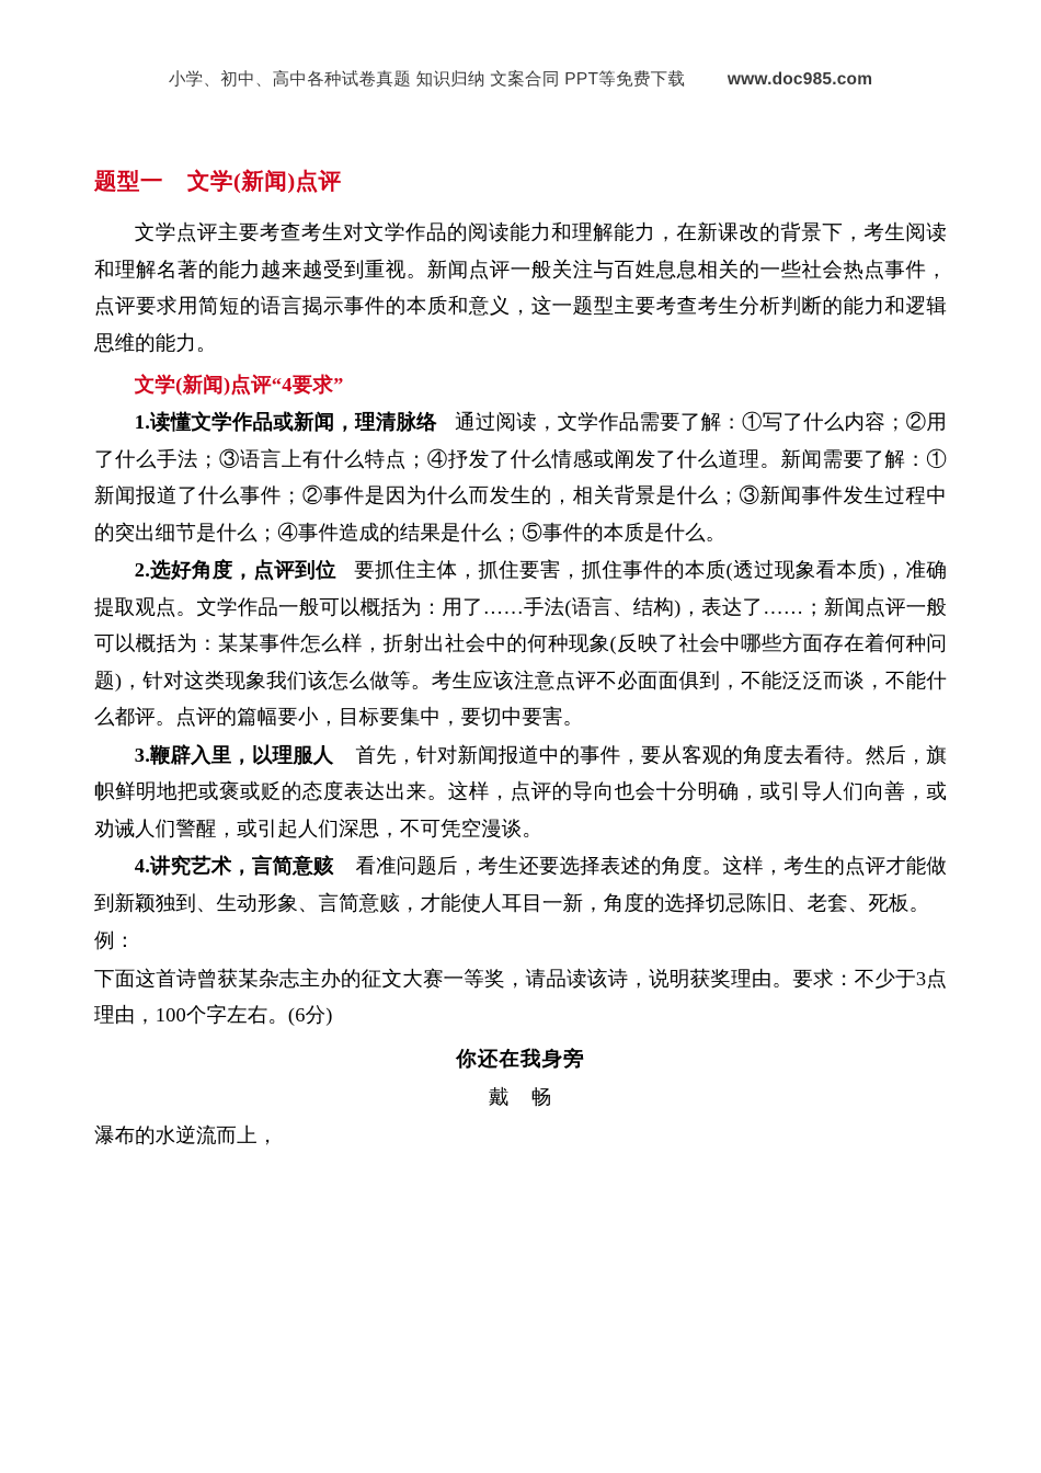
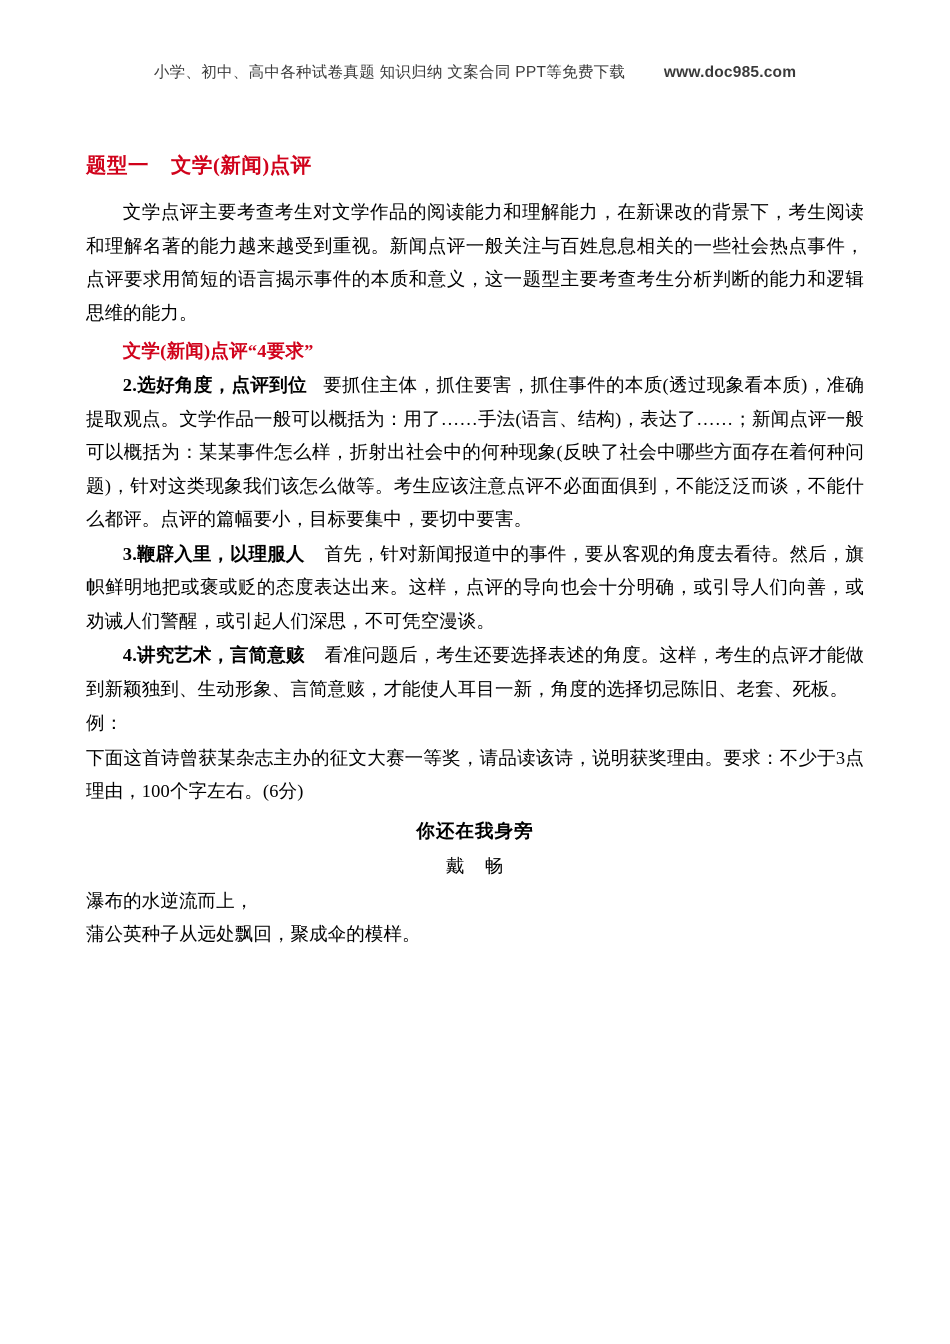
  小学、初中、高中各种试卷真题 知识归纳 文案合同 PPT等免费下载 www.doc985.com
  题型一 文学(新闻)点评
  文学点评主要考查考生对文学作品的阅读能力和理解能力，在新课改的背景下，考生阅读和理解名著的能力越来越受到重视。新闻点评一般关注与百姓息息相关的一些社会热点事件，点评要求用简短的语言揭示事件的本质和意义，这一题型主要考查考生分析判断的能力和逻辑思维的能力。
  文学(新闻)点评“4要求”
- 1.读懂文学作品或新闻，理清脉络 通过阅读，文学作品需要了解：①写了什么内容；②用了什么手法；③语言上有什么特点；④抒发了什么情感或阐发了什么道理。新闻需要了解：①新闻报道了什么事件；②事件是因为什么而发生的，相关背景是什么；③新闻事件发生过程中的突出细节是什么；④事件造成的结果是什么；⑤事件的本质是什么。
  2.选好角度，点评到位 要抓住主体，抓住要害，抓住事件的本质(透过现象看本质)，准确提取观点。文学作品一般可以概括为：用了……手法(语言、结构)，表达了……；新闻点评一般可以概括为：某某事件怎么样，折射出社会中的何种现象(反映了社会中哪些方面存在着何种问题)，针对这类现象我们该怎么做等。考生应该注意点评不必面面俱到，不能泛泛而谈，不能什么都评。点评的篇幅要小，目标要集中，要切中要害。
  3.鞭辟入里，以理服人 首先，针对新闻报道中的事件，要从客观的角度去看待。然后，旗帜鲜明地把或褒或贬的态度表达出来。这样，点评的导向也会十分明确，或引导人们向善，或劝诫人们警醒，或引起人们深思，不可凭空漫谈。
  4.讲究艺术，言简意赅 看准问题后，考生还要选择表述的角度。这样，考生的点评才能做到新颖独到、生动形象、言简意赅，才能使人耳目一新，角度的选择切忌陈旧、老套、死板。
  例：
  下面这首诗曾获某杂志主办的征文大赛一等奖，请品读该诗，说明获奖理由。要求：不少于3点理由，100个字左右。(6分)
  你还在我身旁
  戴 畅
  瀑布的水逆流而上，
+ 蒲公英种子从远处飘回，聚成伞的模样。
